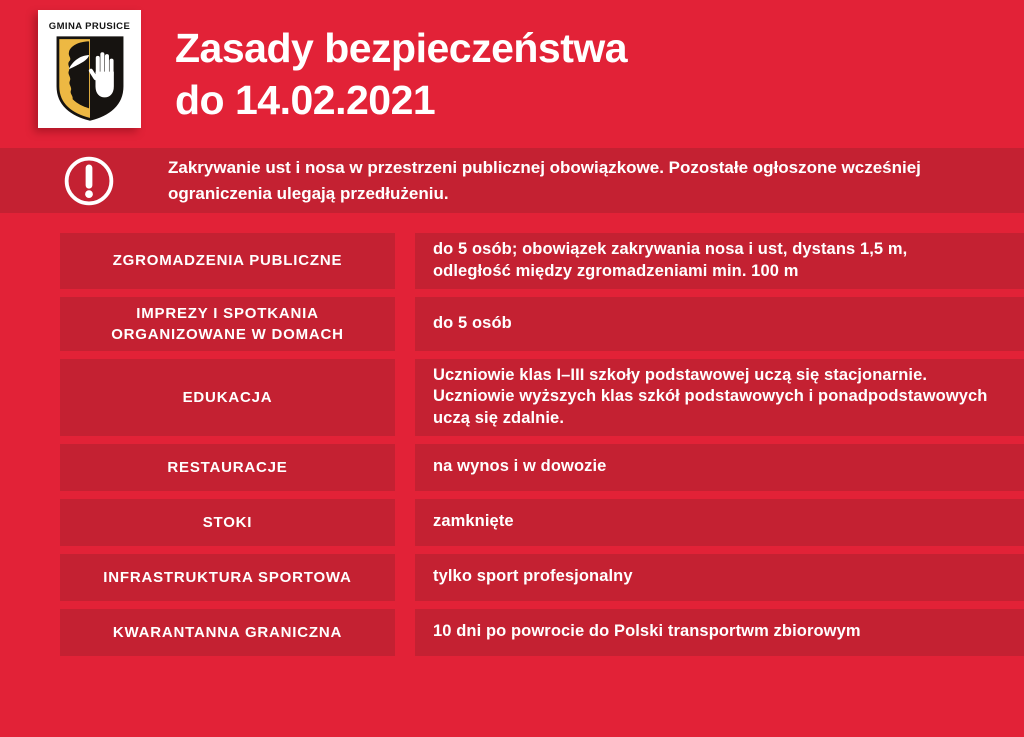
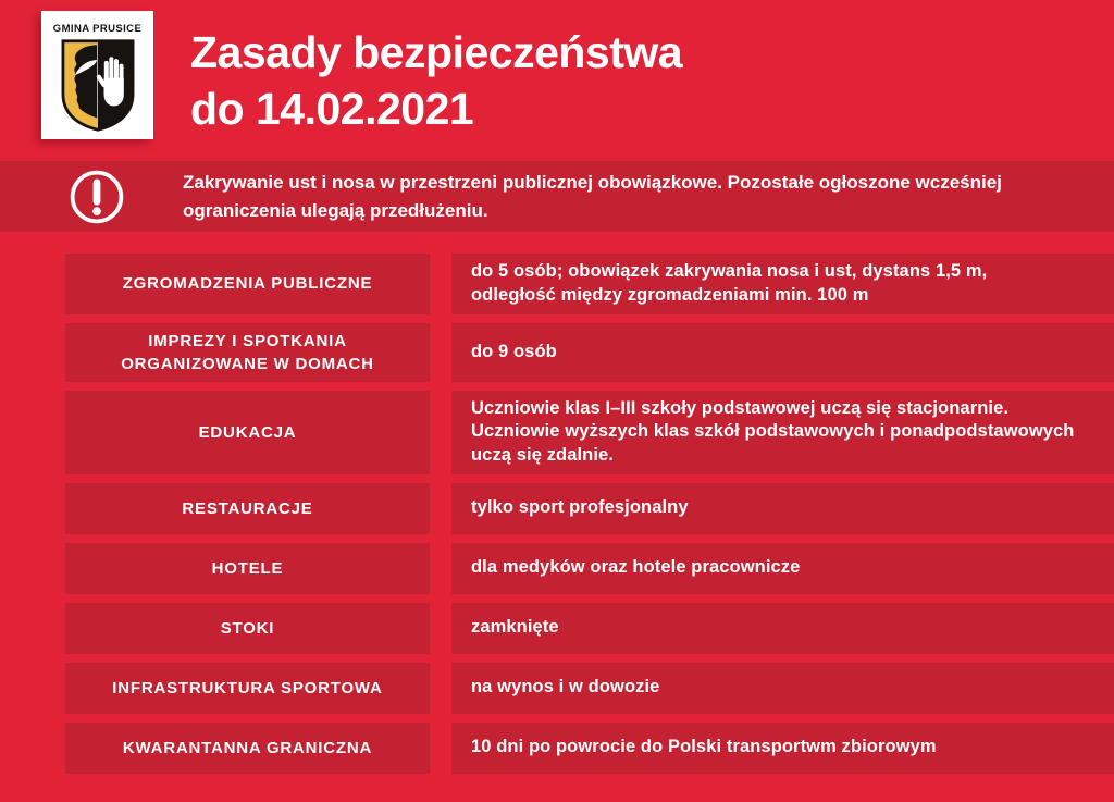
  GMINA PRUSICE
  Zasady bezpieczeństwa
  do 14.02.2021
  Zakrywanie ust i nosa w przestrzeni publicznej obowiązkowe. Pozostałe ogłoszone wcześniej
  ograniczenia ulegają przedłużeniu.
  ZGROMADZENIA PUBLICZNE
  do 5 osób; obowiązek zakrywania nosa i ust, dystans 1,5 m,
  odległość między zgromadzeniami min. 100 m
  IMPREZY I SPOTKANIA
  ORGANIZOWANE W DOMACH
- do 5 osób
+ do 9 osób
  EDUKACJA
  Uczniowie klas I–III szkoły podstawowej uczą się stacjonarnie.
  Uczniowie wyższych klas szkół podstawowych i ponadpodstawowych
  uczą się zdalnie.
  RESTAURACJE
- na wynos i w dowozie
+ tylko sport profesjonalny
+ HOTELE
+ dla medyków oraz hotele pracownicze
  STOKI
  zamknięte
  INFRASTRUKTURA SPORTOWA
- tylko sport profesjonalny
+ na wynos i w dowozie
  KWARANTANNA GRANICZNA
  10 dni po powrocie do Polski transportwm zbiorowym
